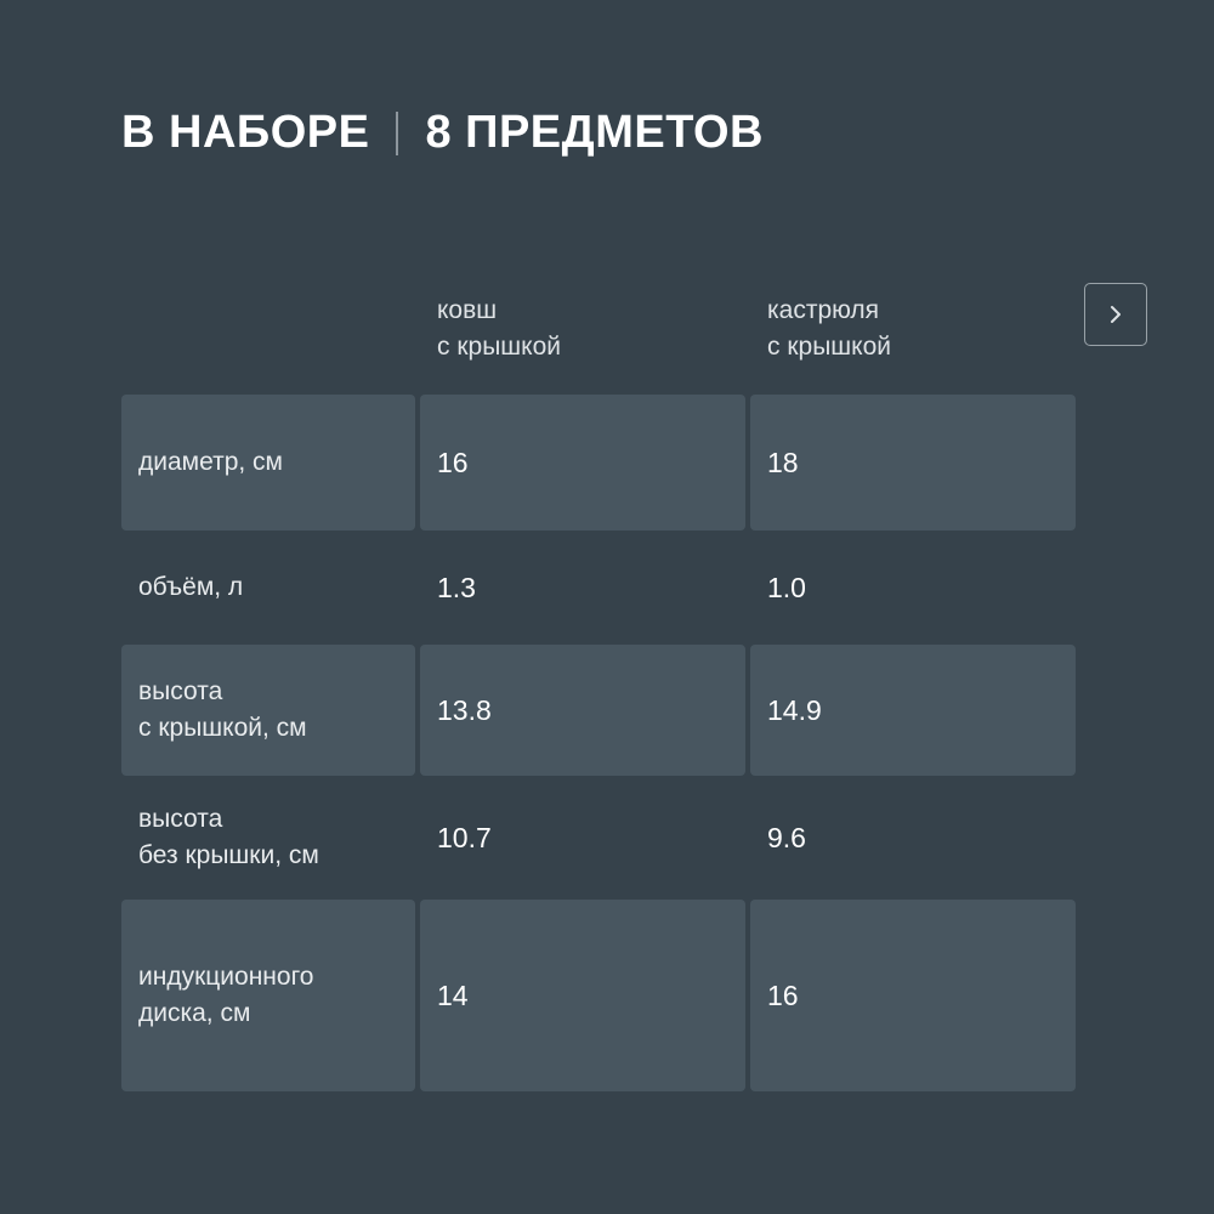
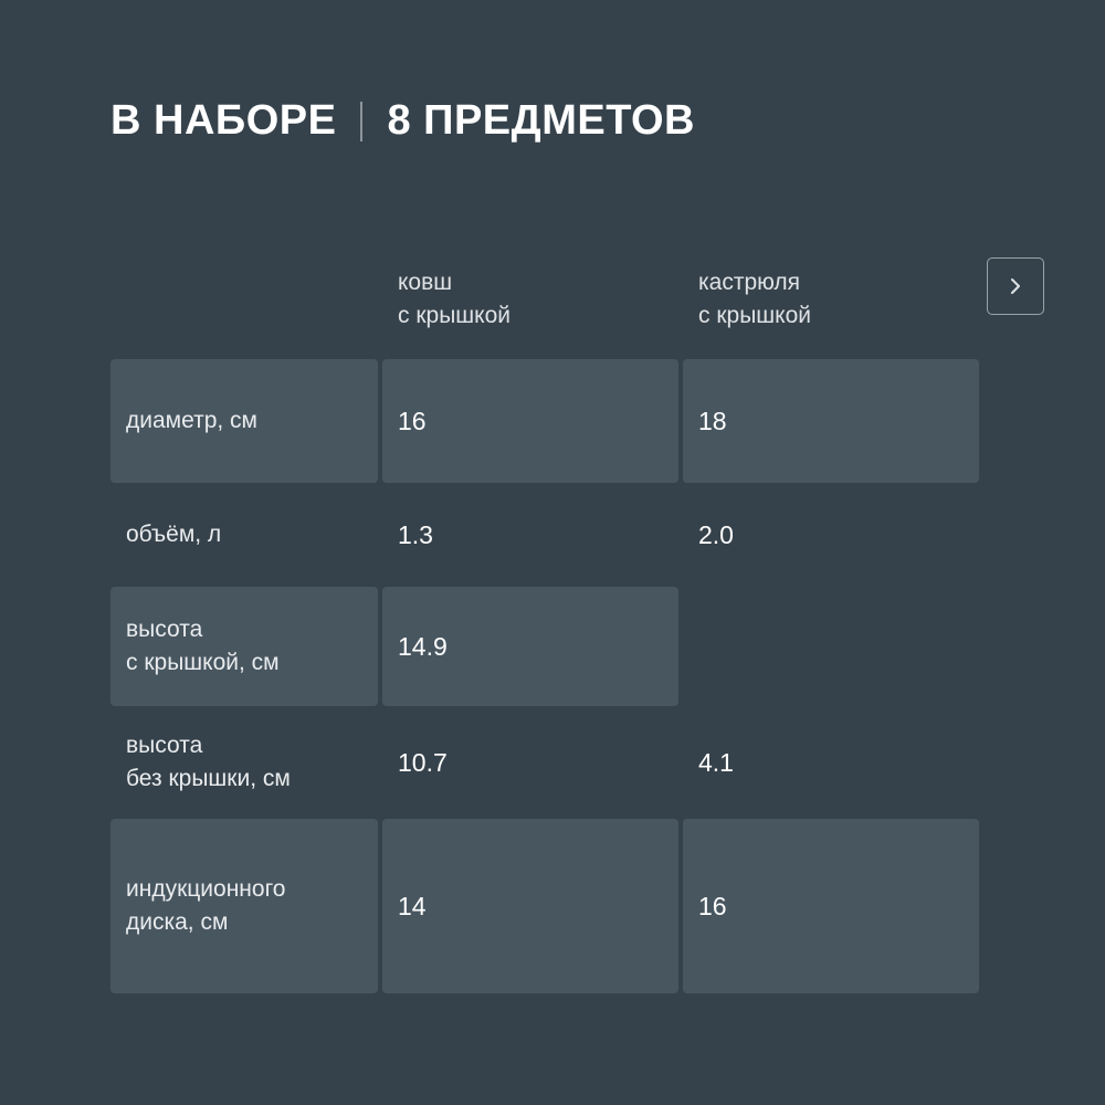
  В НАБОРЕ
  8 ПРЕДМЕТОВ
  ковш
  с крышкой
  кастрюля
  с крышкой
  диаметр, см
  16
  18
  объём, л
  1.3
- 1.0
+ 2.0
  высота
  с крышкой, см
- 13.8
  14.9
  высота
  без крышки, см
  10.7
- 9.6
+ 4.1
  индукционного
  диска, см
  14
  16
